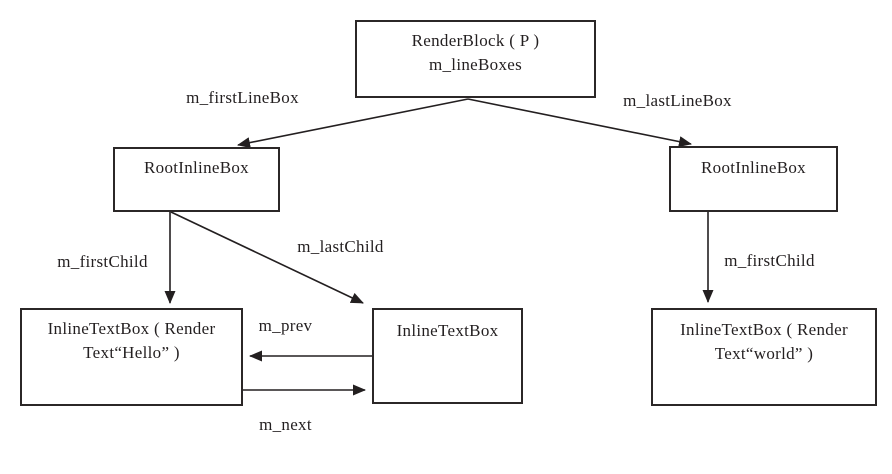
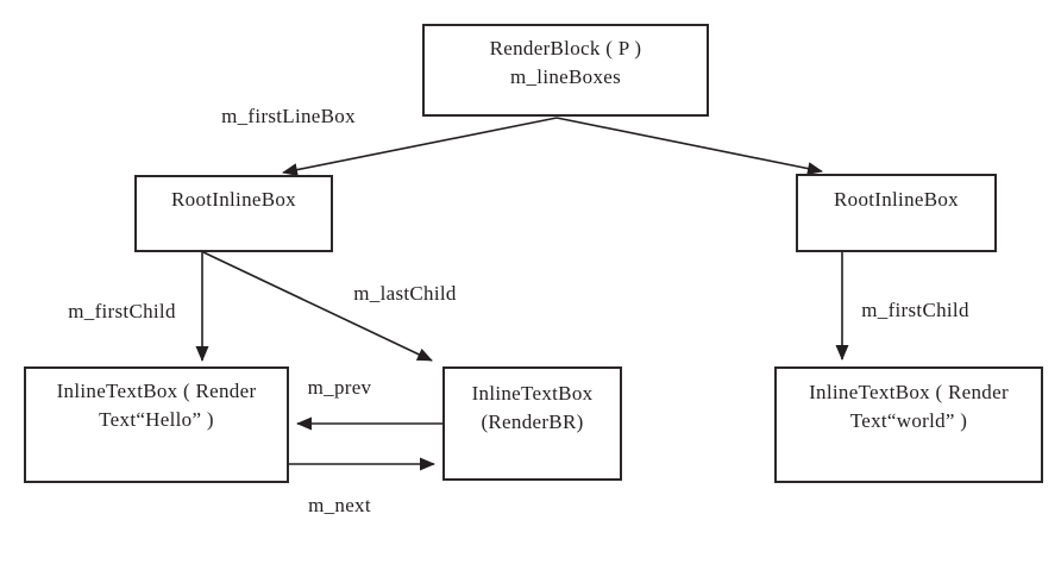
  RenderBlock ( P )
  m_lineBoxes
  RootInlineBox
  RootInlineBox
  InlineTextBox ( Render
  Text“Hello” )
  InlineTextBox
+ (RenderBR)
  InlineTextBox ( Render
  Text“world” )
  m_firstLineBox
- m_lastLineBox
  m_firstChild
  m_lastChild
  m_prev
  m_next
  m_firstChild
